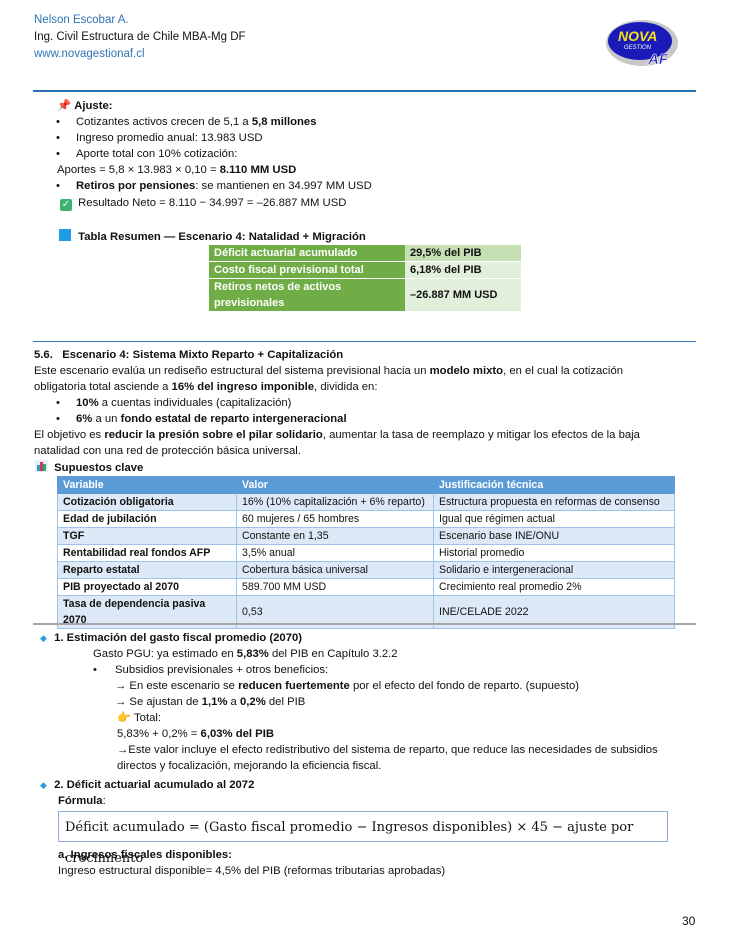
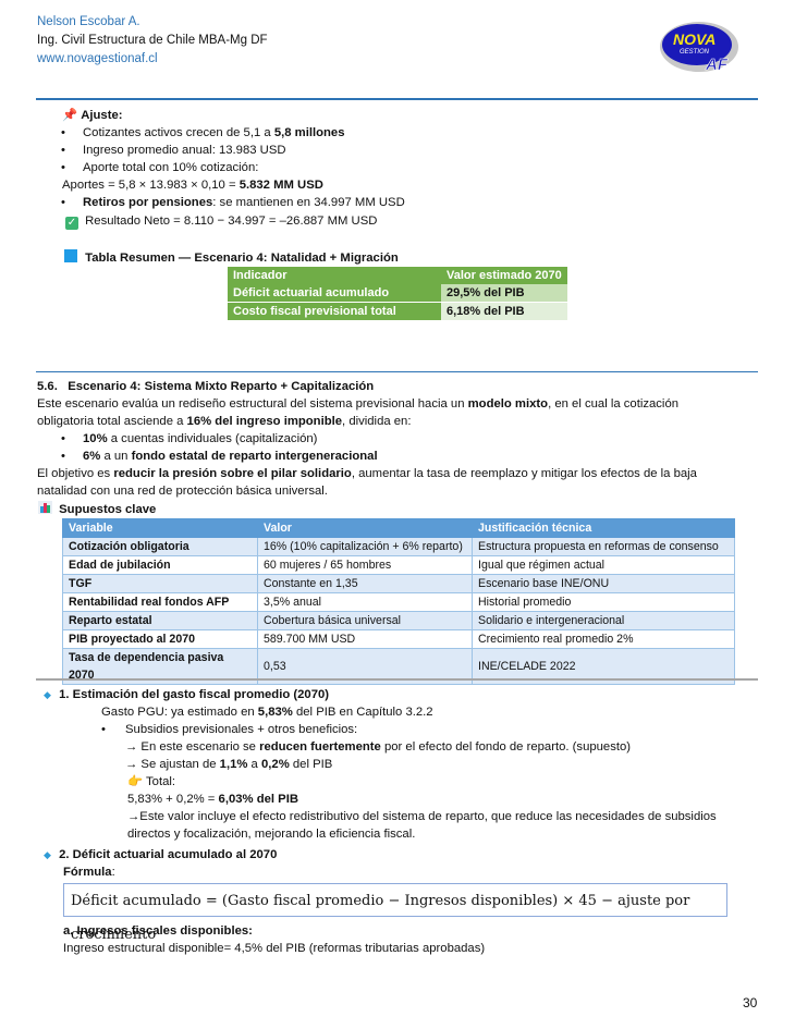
  Nelson Escobar A.
  Ing. Civil Estructura de Chile MBA-Mg DF
  www.novagestionaf.cl
  NOVA
  AF
  📌 Ajuste:
  Cotizantes activos crecen de 5,1 a 5,8 millones
  Ingreso promedio anual: 13.983 USD
  Aporte total con 10% cotización:
- Aportes = 5,8 × 13.983 × 0,10 = 8.110 MM USD
+ Aportes = 5,8 × 13.983 × 0,10 = 5.832 MM USD
  Retiros por pensiones: se mantienen en 34.997 MM USD
  ✓ Resultado Neto = 8.110 − 34.997 = –26.887 MM USD
  Tabla Resumen — Escenario 4: Natalidad + Migración
+ Indicador	Valor estimado 2070
  Déficit actuarial acumulado	29,5% del PIB
  Costo fiscal previsional total	6,18% del PIB
- Retiros netos de activos previsionales	–26.887 MM USD
  5.6. Escenario 4: Sistema Mixto Reparto + Capitalización
  Este escenario evalúa un rediseño estructural del sistema previsional hacia un modelo mixto, en el cual la cotización
  obligatoria total asciende a 16% del ingreso imponible, dividida en:
  10% a cuentas individuales (capitalización)
  6% a un fondo estatal de reparto intergeneracional
  El objetivo es reducir la presión sobre el pilar solidario, aumentar la tasa de reemplazo y mitigar los efectos de la baja
  natalidad con una red de protección básica universal.
  Supuestos clave
  Variable	Valor	Justificación técnica
  Cotización obligatoria	16% (10% capitalización + 6% reparto)	Estructura propuesta en reformas de consenso
  Edad de jubilación	60 mujeres / 65 hombres	Igual que régimen actual
  TGF	Constante en 1,35	Escenario base INE/ONU
  Rentabilidad real fondos AFP	3,5% anual	Historial promedio
  Reparto estatal	Cobertura básica universal	Solidario e intergeneracional
  PIB proyectado al 2070	589.700 MM USD	Crecimiento real promedio 2%
  Tasa de dependencia pasiva 2070	0,53	INE/CELADE 2022
  ◆ 1. Estimación del gasto fiscal promedio (2070)
  Gasto PGU: ya estimado en 5,83% del PIB en Capítulo 3.2.2
  •
  Subsidios previsionales + otros beneficios:
  → En este escenario se reducen fuertemente por el efecto del fondo de reparto. (supuesto)
  → Se ajustan de 1,1% a 0,2% del PIB
  👉 Total:
  5,83% + 0,2% = 6,03% del PIB
  →Este valor incluye el efecto redistributivo del sistema de reparto, que reduce las necesidades de subsidios
  directos y focalización, mejorando la eficiencia fiscal.
- ◆ 2. Déficit actuarial acumulado al 2072
+ ◆ 2. Déficit actuarial acumulado al 2070
  Fórmula:
  Déficit acumulado = (Gasto fiscal promedio − Ingresos disponibles) × 45 − ajuste por crecimiento
  a. Ingresos fiscales disponibles:
  Ingreso estructural disponible= 4,5% del PIB (reformas tributarias aprobadas)
  30
